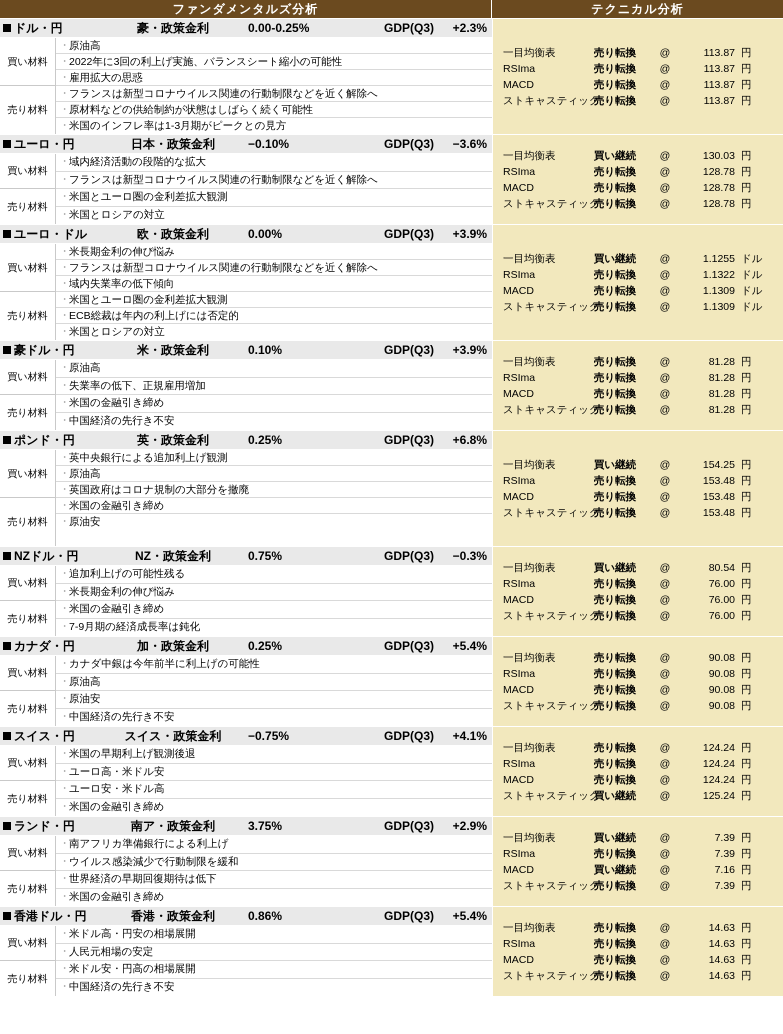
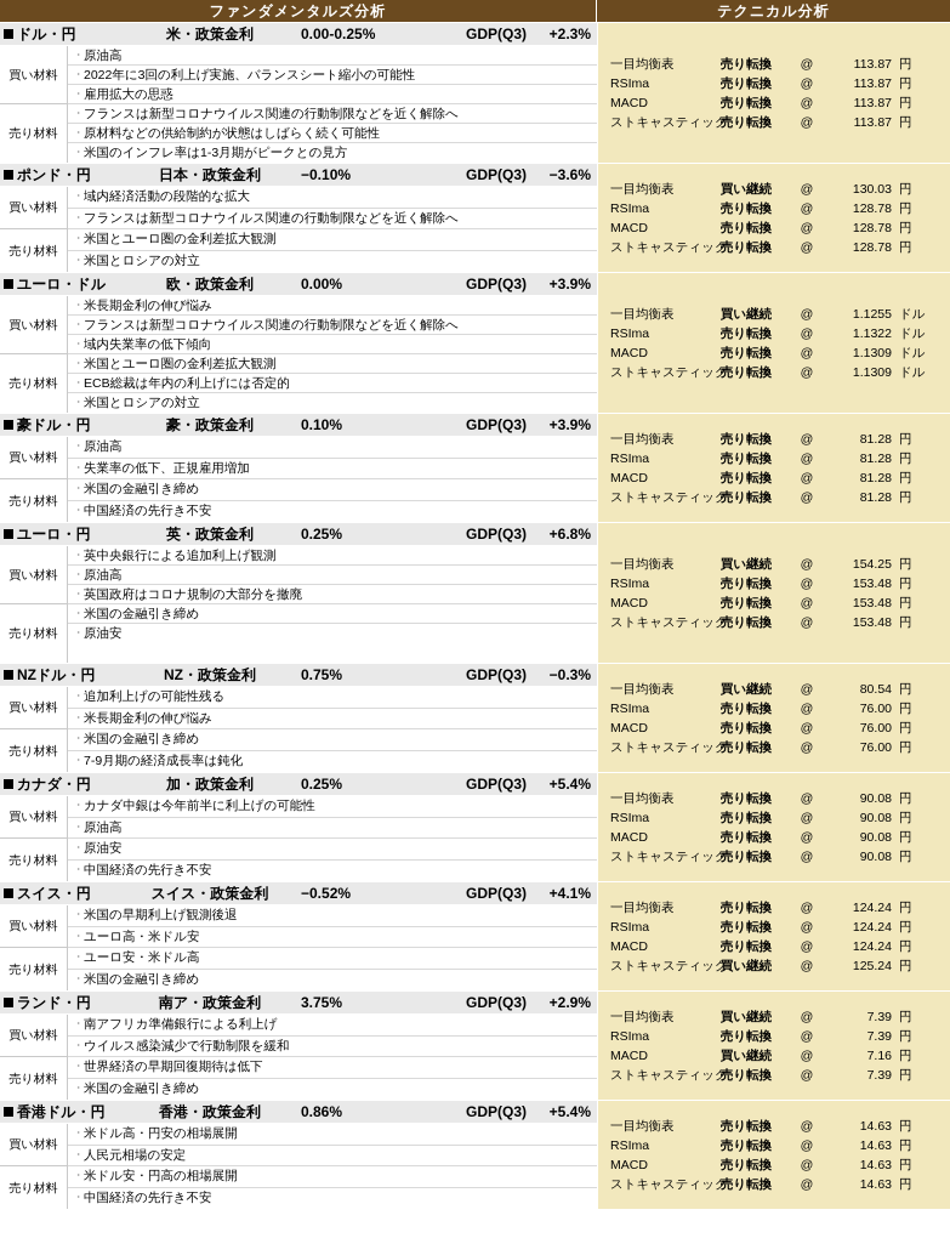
  ファンダメンタルズ分析
  テクニカル分析
  ドル・円
- 豪・政策金利
+ 米・政策金利
  0.00-0.25%
  GDP(Q3)
  +2.3%
  買い材料
  売り材料
  ･ 原油高
  ･ 2022年に3回の利上げ実施、バランスシート縮小の可能性
  ･ 雇用拡大の思惑
  ･ フランスは新型コロナウイルス関連の行動制限などを近く解除へ
  ･ 原材料などの供給制約が状態はしばらく続く可能性
  ･ 米国のインフレ率は1-3月期がピークとの見方
  一目均衡表
  売り転換
  @
  113.87
  円
  RSIma
  売り転換
  @
  113.87
  円
  MACD
  売り転換
  @
  113.87
  円
  ストキャスティッ
  売り転換
  @
  113.87
  円
- ユーロ・円
+ ポンド・円
  日本・政策金利
  −0.10%
  GDP(Q3)
  −3.6%
  買い材料
  売り材料
  ･ 域内経済活動の段階的な拡大
  ･ フランスは新型コロナウイルス関連の行動制限などを近く解除へ
  ･ 米国とユーロ圏の金利差拡大観測
  ･ 米国とロシアの対立
  一目均衡表
  買い継続
  @
  130.03
  円
  RSIma
  売り転換
  @
  128.78
  円
  MACD
  売り転換
  @
  128.78
  円
  ストキャスティッ
  売り転換
  @
  128.78
  円
  ユーロ・ドル
  欧・政策金利
  0.00%
  GDP(Q3)
  +3.9%
  買い材料
  売り材料
  ･ 米長期金利の伸び悩み
  ･ フランスは新型コロナウイルス関連の行動制限などを近く解除へ
  ･ 域内失業率の低下傾向
  ･ 米国とユーロ圏の金利差拡大観測
  ･ ECB総裁は年内の利上げには否定的
  ･ 米国とロシアの対立
  一目均衡表
  買い継続
  @
  1.1255
  ドル
  RSIma
  売り転換
  @
  1.1322
  ドル
  MACD
  売り転換
  @
  1.1309
  ドル
  ストキャスティッ
  売り転換
  @
  1.1309
  ドル
  豪ドル・円
- 米・政策金利
+ 豪・政策金利
  0.10%
  GDP(Q3)
  +3.9%
  買い材料
  売り材料
  ･ 原油高
  ･ 失業率の低下、正規雇用増加
  ･ 米国の金融引き締め
  ･ 中国経済の先行き不安
  一目均衡表
  売り転換
  @
  81.28
  円
  RSIma
  売り転換
  @
  81.28
  円
  MACD
  売り転換
  @
  81.28
  円
  ストキャスティッ
  売り転換
  @
  81.28
  円
- ポンド・円
+ ユーロ・円
  英・政策金利
  0.25%
  GDP(Q3)
  +6.8%
  買い材料
  売り材料
  ･ 英中央銀行による追加利上げ観測
  ･ 原油高
  ･ 英国政府はコロナ規制の大部分を撤廃
  ･ 米国の金融引き締め
  ･ 原油安
  一目均衡表
  買い継続
  @
  154.25
  円
  RSIma
  売り転換
  @
  153.48
  円
  MACD
  売り転換
  @
  153.48
  円
  ストキャスティッ
  売り転換
  @
  153.48
  円
  NZドル・円
  NZ・政策金利
  0.75%
  GDP(Q3)
  −0.3%
  買い材料
  売り材料
  ･ 追加利上げの可能性残る
  ･ 米長期金利の伸び悩み
  ･ 米国の金融引き締め
  ･ 7-9月期の経済成長率は鈍化
  一目均衡表
  買い継続
  @
  80.54
  円
  RSIma
  売り転換
  @
  76.00
  円
  MACD
  売り転換
  @
  76.00
  円
  ストキャスティッ
  売り転換
  @
  76.00
  円
  カナダ・円
  加・政策金利
  0.25%
  GDP(Q3)
  +5.4%
  買い材料
  売り材料
  ･ カナダ中銀は今年前半に利上げの可能性
  ･ 原油高
  ･ 原油安
  ･ 中国経済の先行き不安
  一目均衡表
  売り転換
  @
  90.08
  円
  RSIma
  売り転換
  @
  90.08
  円
  MACD
  売り転換
  @
  90.08
  円
  ストキャスティッ
  売り転換
  @
  90.08
  円
  スイス・円
  スイス・政策金利
- −0.75%
+ −0.52%
  GDP(Q3)
  +4.1%
  買い材料
  売り材料
  ･ 米国の早期利上げ観測後退
  ･ ユーロ高・米ドル安
  ･ ユーロ安・米ドル高
  ･ 米国の金融引き締め
  一目均衡表
  売り転換
  @
  124.24
  円
  RSIma
  売り転換
  @
  124.24
  円
  MACD
  売り転換
  @
  124.24
  円
  ストキャスティッ
  買い継続
  @
  125.24
  円
  ランド・円
  南ア・政策金利
  3.75%
  GDP(Q3)
  +2.9%
  買い材料
  売り材料
  ･ 南アフリカ準備銀行による利上げ
  ･ ウイルス感染減少で行動制限を緩和
  ･ 世界経済の早期回復期待は低下
  ･ 米国の金融引き締め
  一目均衡表
  買い継続
  @
  7.39
  円
  RSIma
  売り転換
  @
  7.39
  円
  MACD
  買い継続
  @
  7.16
  円
  ストキャスティッ
  売り転換
  @
  7.39
  円
  香港ドル・円
  香港・政策金利
  0.86%
  GDP(Q3)
  +5.4%
  買い材料
  売り材料
  ･ 米ドル高・円安の相場展開
  ･ 人民元相場の安定
  ･ 米ドル安・円高の相場展開
  ･ 中国経済の先行き不安
  一目均衡表
  売り転換
  @
  14.63
  円
  RSIma
  売り転換
  @
  14.63
  円
  MACD
  売り転換
  @
  14.63
  円
  ストキャスティッ
  売り転換
  @
  14.63
  円
